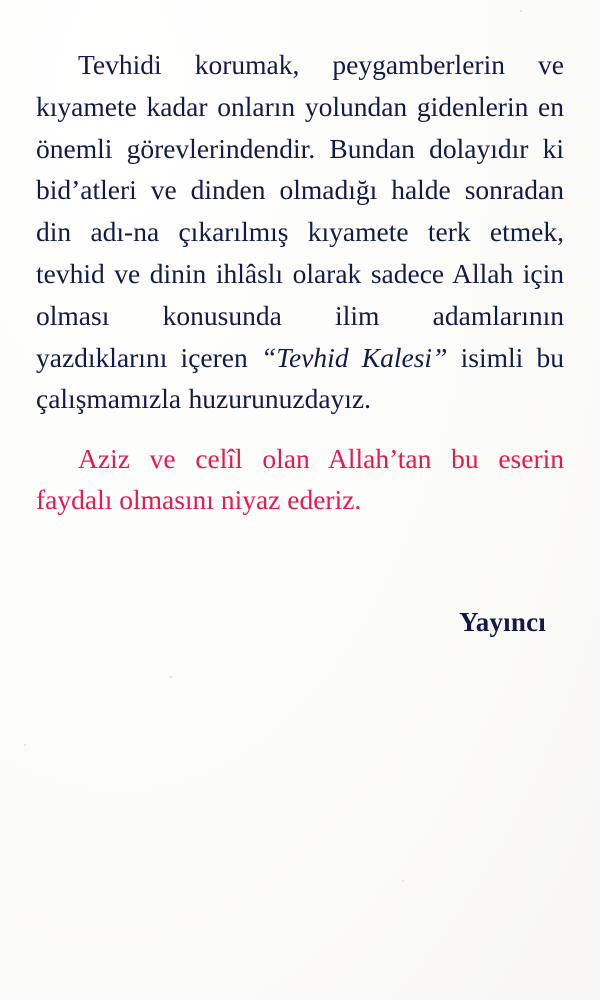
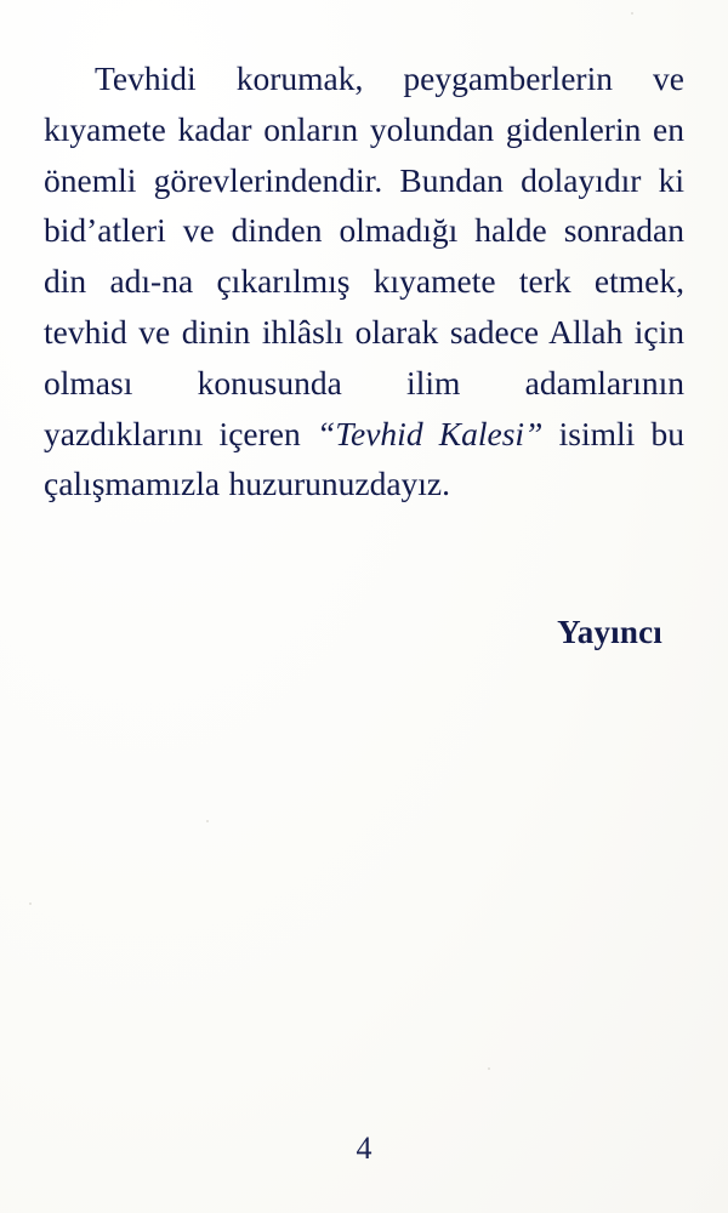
  Tevhidi korumak, peygamberlerin ve kıyamete kadar onların yolundan gidenlerin en önemli görevlerindendir. Bundan dolayıdır ki bid’atleri ve dinden olmadığı halde sonradan din adı-na çıkarılmış kıyamete terk etmek, tevhid ve dinin ihlâslı olarak sadece Allah için olması konusunda ilim adamlarının yazdıklarını içeren “Tevhid Kalesi” isimli bu çalışmamızla huzurunuzdayız.
- Aziz ve celîl olan Allah’tan bu eserin faydalı olmasını niyaz ederiz.
  Yayıncı
+ 4
